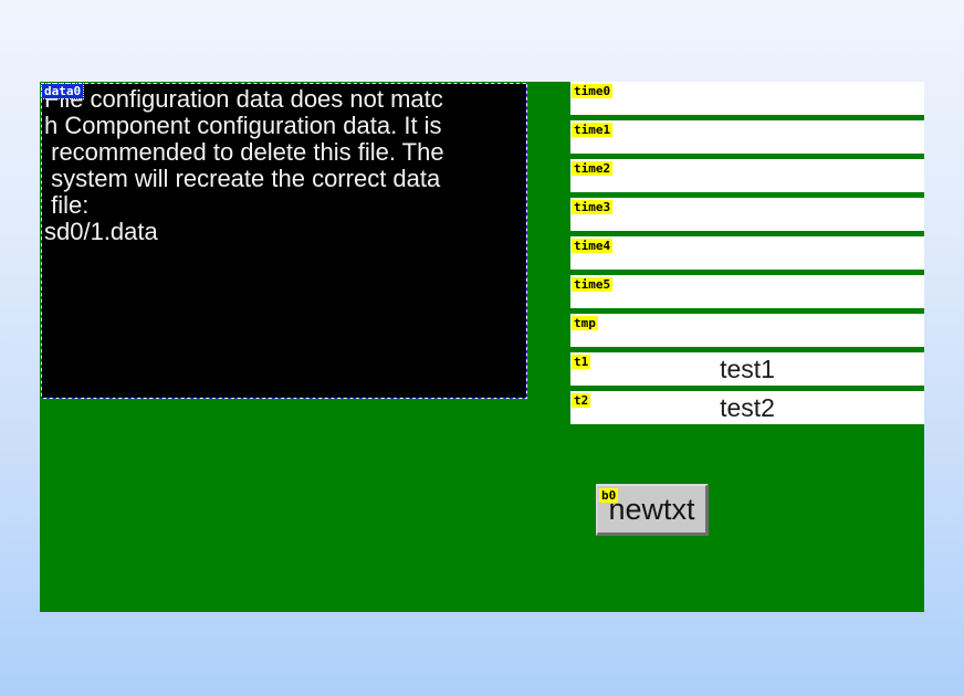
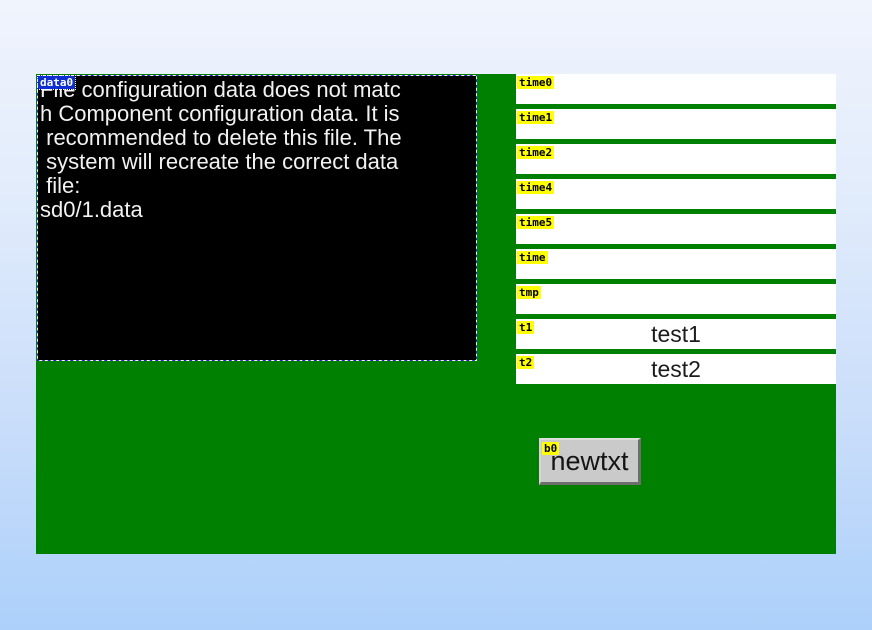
  data0
  File configuration data does not matc
  h Component configuration data. It is
  recommended to delete this file. The
  system will recreate the correct data
  file:
  sd0/1.data
  time0
  time1
  time2
- time3
  time4
  time5
+ time
  tmp
  t1
  test1
  t2
  test2
  b0
  newtxt
